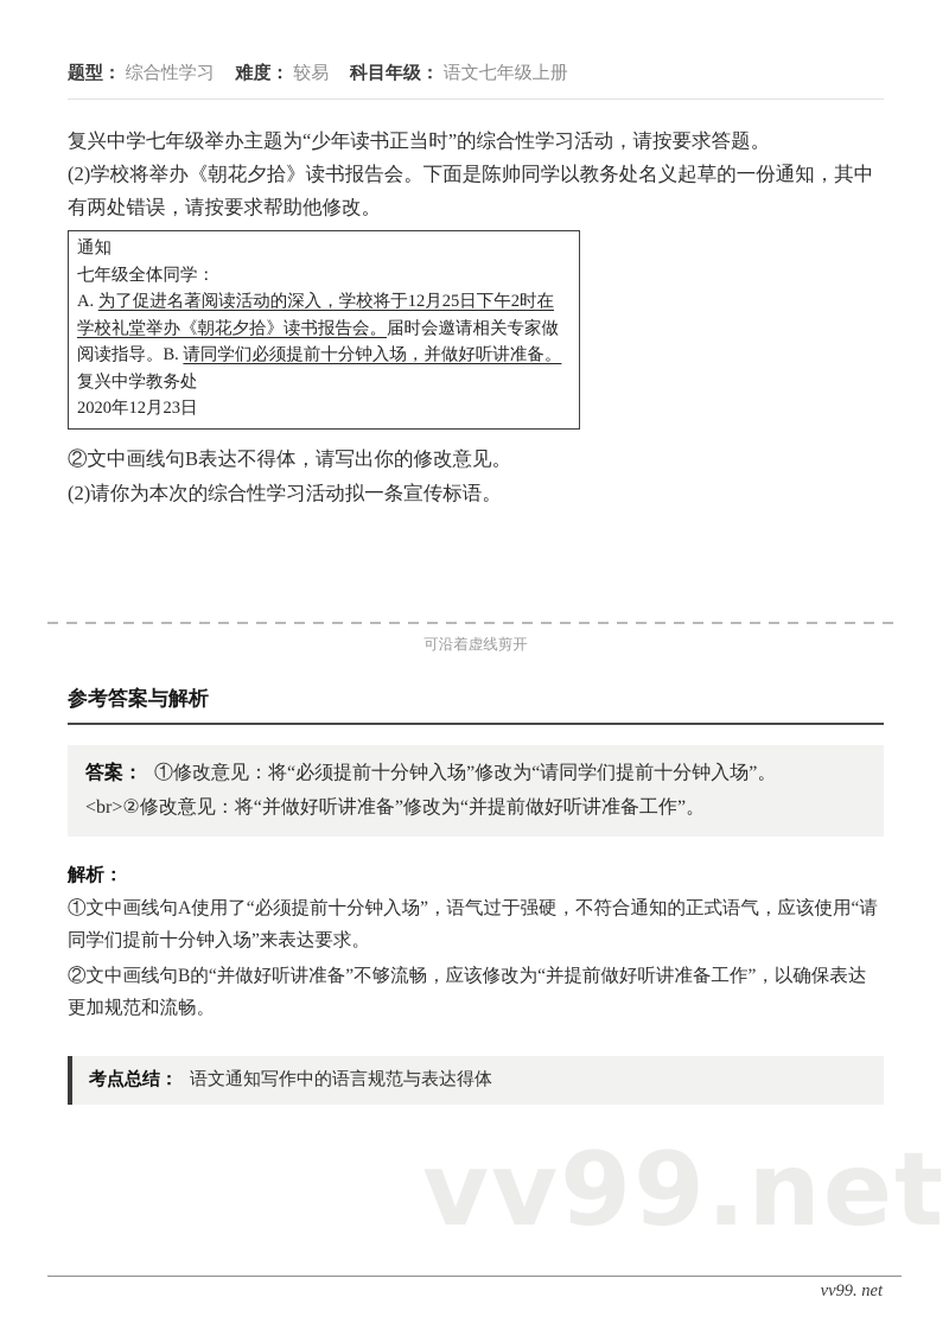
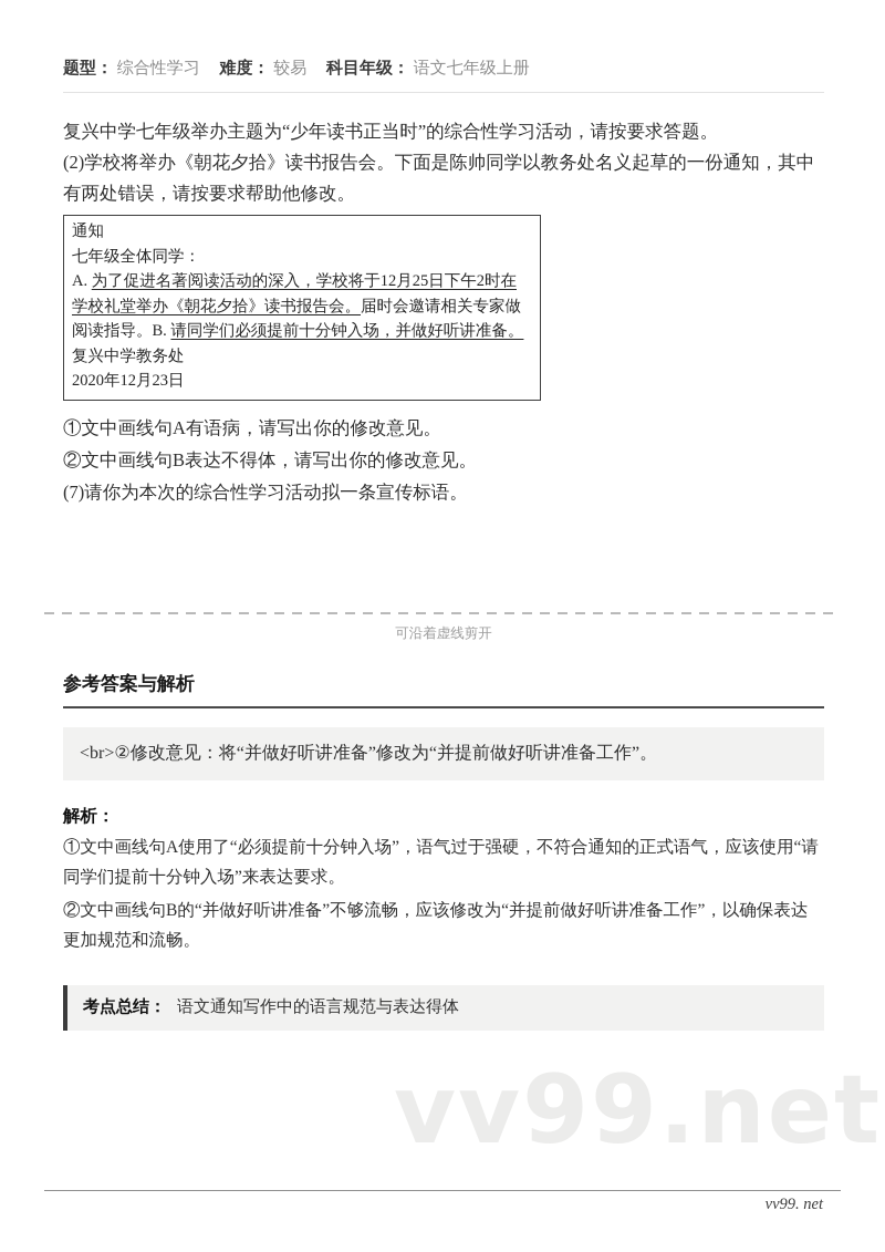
  题型： 综合性学习 难度： 较易 科目年级： 语文七年级上册
  复兴中学七年级举办主题为“少年读书正当时”的综合性学习活动，请按要求答题。
  (2)学校将举办《朝花夕拾》读书报告会。下面是陈帅同学以教务处名义起草的一份通知，其中有两处错误，请按要求帮助他修改。
  通知
  七年级全体同学：
  A. 为了促进名著阅读活动的深入，学校将于12月25日下午2时在学校礼堂举办《朝花夕拾》读书报告会。届时会邀请相关专家做阅读指导。B. 请同学们必须提前十分钟入场，并做好听讲准备。
  复兴中学教务处
  2020年12月23日
+ ①文中画线句A有语病，请写出你的修改意见。
  ②文中画线句B表达不得体，请写出你的修改意见。
- (2)请你为本次的综合性学习活动拟一条宣传标语。
+ (7)请你为本次的综合性学习活动拟一条宣传标语。
  可沿着虚线剪开
  参考答案与解析
- 答案： ①修改意见：将“必须提前十分钟入场”修改为“请同学们提前十分钟入场”。
  <br>②修改意见：将“并做好听讲准备”修改为“并提前做好听讲准备工作”。
  解析：
  ①文中画线句A使用了“必须提前十分钟入场”，语气过于强硬，不符合通知的正式语气，应该使用“请同学们提前十分钟入场”来表达要求。
  ②文中画线句B的“并做好听讲准备”不够流畅，应该修改为“并提前做好听讲准备工作”，以确保表达更加规范和流畅。
  考点总结： 语文通知写作中的语言规范与表达得体
  vv99. net
